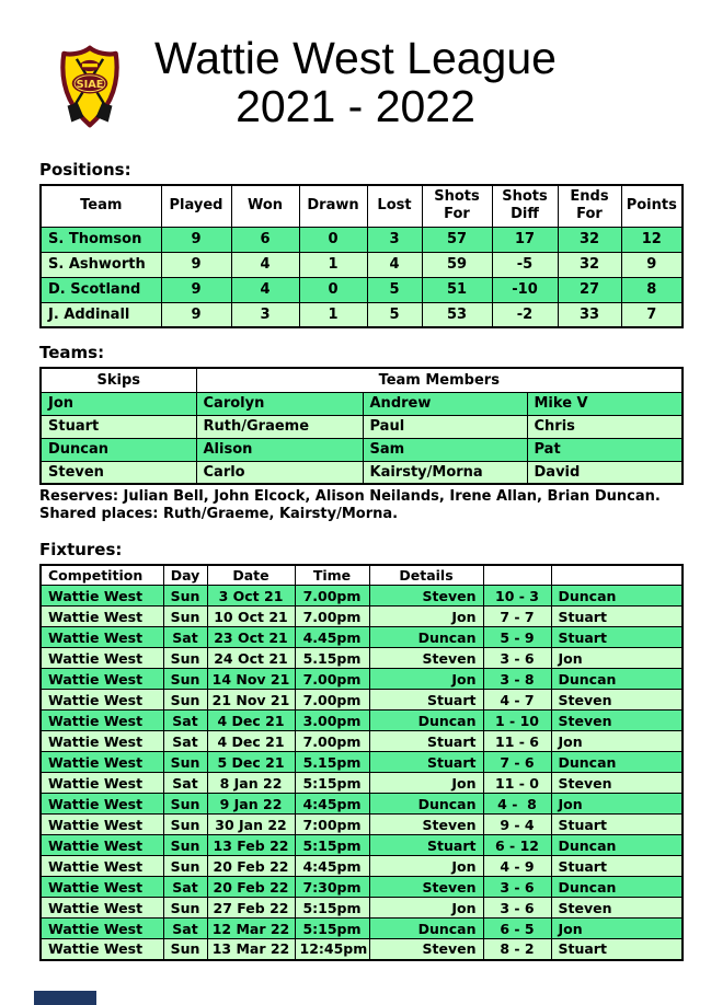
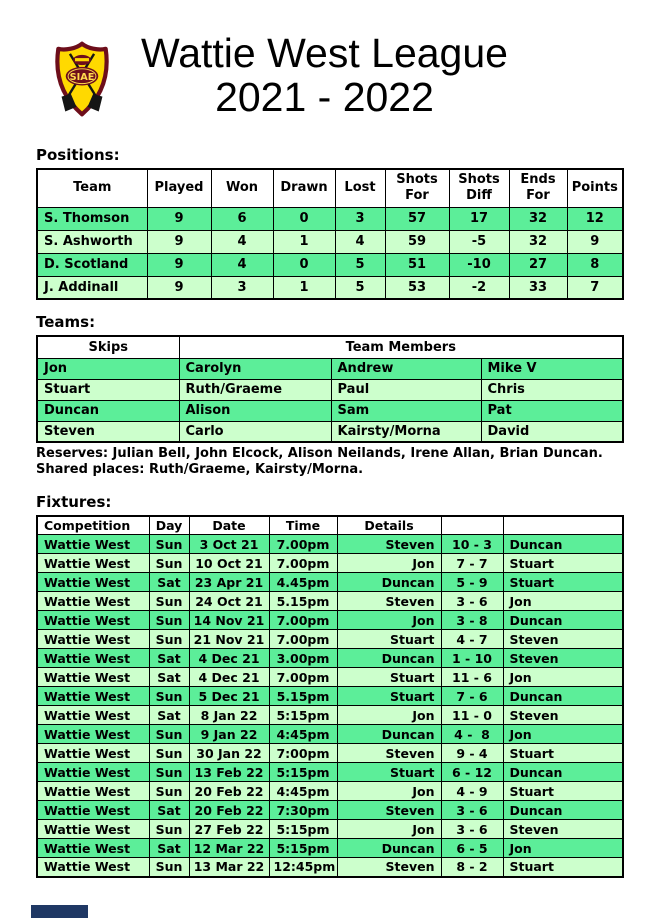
  SIAE
  Wattie West League
  2021 - 2022
  Positions:
  Team	Played	Won	Drawn	Lost	Shots For	Shots Diff	Ends For	Points
  S. Thomson	9	6	0	3	57	17	32	12
  S. Ashworth	9	4	1	4	59	-5	32	9
  D. Scotland	9	4	0	5	51	-10	27	8
  J. Addinall	9	3	1	5	53	-2	33	7
  Teams:
  Skips	Team Members
  Jon	Carolyn	Andrew	Mike V
  Stuart	Ruth/Graeme	Paul	Chris
  Duncan	Alison	Sam	Pat
  Steven	Carlo	Kairsty/Morna	David
  Reserves: Julian Bell, John Elcock, Alison Neilands, Irene Allan, Brian Duncan.
  Shared places: Ruth/Graeme, Kairsty/Morna.
  Fixtures:
  Competition	Day	Date	Time	Details
  Wattie West	Sun	3 Oct 21	7.00pm	Steven	10 - 3	Duncan
  Wattie West	Sun	10 Oct 21	7.00pm	Jon	7 - 7	Stuart
- Wattie West	Sat	23 Oct 21	4.45pm	Duncan	5 - 9	Stuart
+ Wattie West	Sat	23 Apr 21	4.45pm	Duncan	5 - 9	Stuart
  Wattie West	Sun	24 Oct 21	5.15pm	Steven	3 - 6	Jon
  Wattie West	Sun	14 Nov 21	7.00pm	Jon	3 - 8	Duncan
  Wattie West	Sun	21 Nov 21	7.00pm	Stuart	4 - 7	Steven
  Wattie West	Sat	4 Dec 21	3.00pm	Duncan	1 - 10	Steven
  Wattie West	Sat	4 Dec 21	7.00pm	Stuart	11 - 6	Jon
  Wattie West	Sun	5 Dec 21	5.15pm	Stuart	7 - 6	Duncan
  Wattie West	Sat	8 Jan 22	5:15pm	Jon	11 - 0	Steven
  Wattie West	Sun	9 Jan 22	4:45pm	Duncan	4 - 8	Jon
  Wattie West	Sun	30 Jan 22	7:00pm	Steven	9 - 4	Stuart
  Wattie West	Sun	13 Feb 22	5:15pm	Stuart	6 - 12	Duncan
  Wattie West	Sun	20 Feb 22	4:45pm	Jon	4 - 9	Stuart
  Wattie West	Sat	20 Feb 22	7:30pm	Steven	3 - 6	Duncan
  Wattie West	Sun	27 Feb 22	5:15pm	Jon	3 - 6	Steven
  Wattie West	Sat	12 Mar 22	5:15pm	Duncan	6 - 5	Jon
  Wattie West	Sun	13 Mar 22	12:45pm	Steven	8 - 2	Stuart
